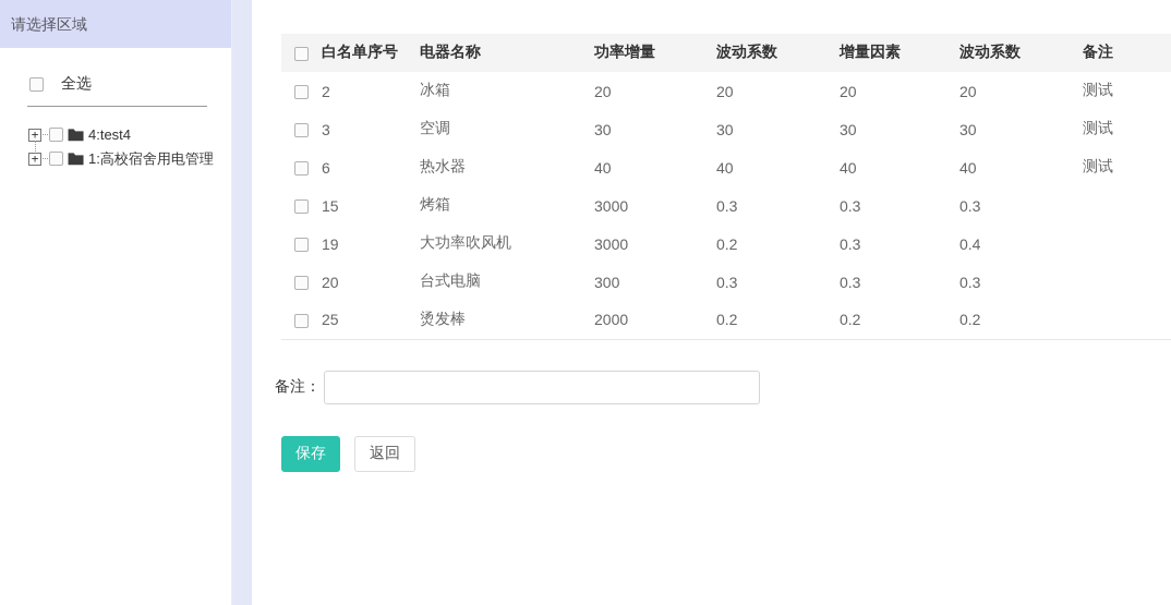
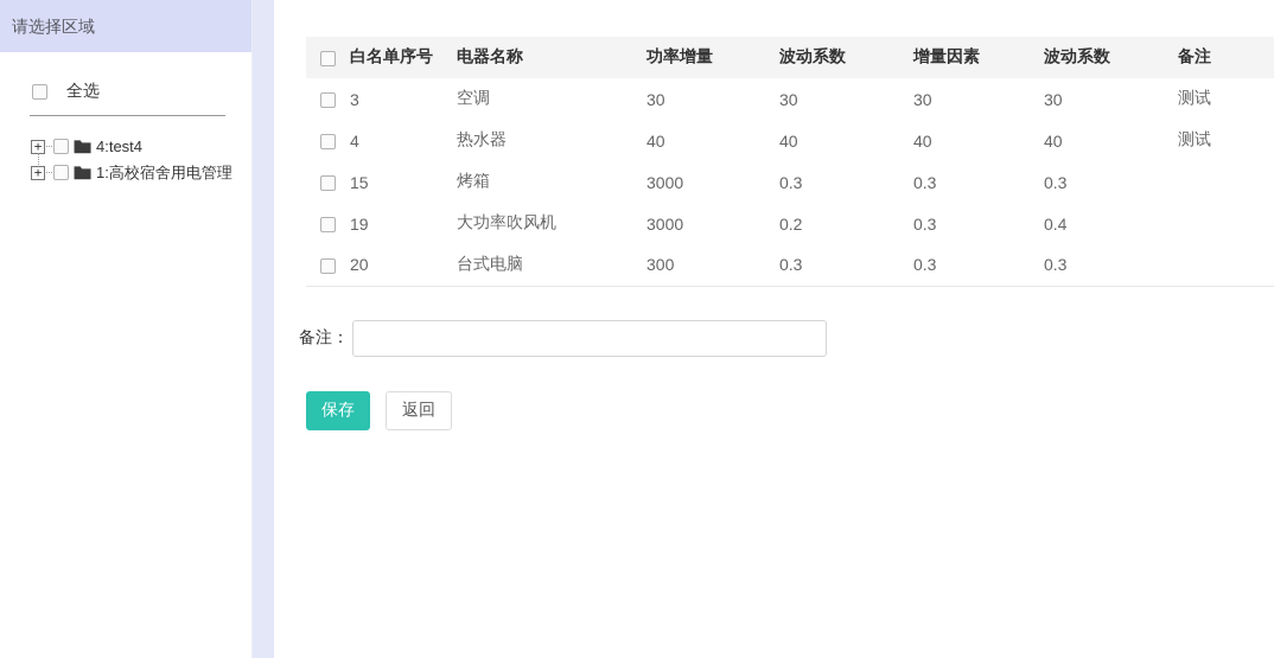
  请选择区域
  全选
  +
  4:test4
  +
  1:高校宿舍用电管理
  	白名单序号	电器名称	功率增量	波动系数	增量因素	波动系数	备注
- 	2	冰箱	20	20	20	20	测试
  	3	空调	30	30	30	30	测试
- 	6	热水器	40	40	40	40	测试
+ 	4	热水器	40	40	40	40	测试
  	15	烤箱	3000	0.3	0.3	0.3
  	19	大功率吹风机	3000	0.2	0.3	0.4
  	20	台式电脑	300	0.3	0.3	0.3
- 	25	烫发棒	2000	0.2	0.2	0.2
  备注：
  保存
  返回
